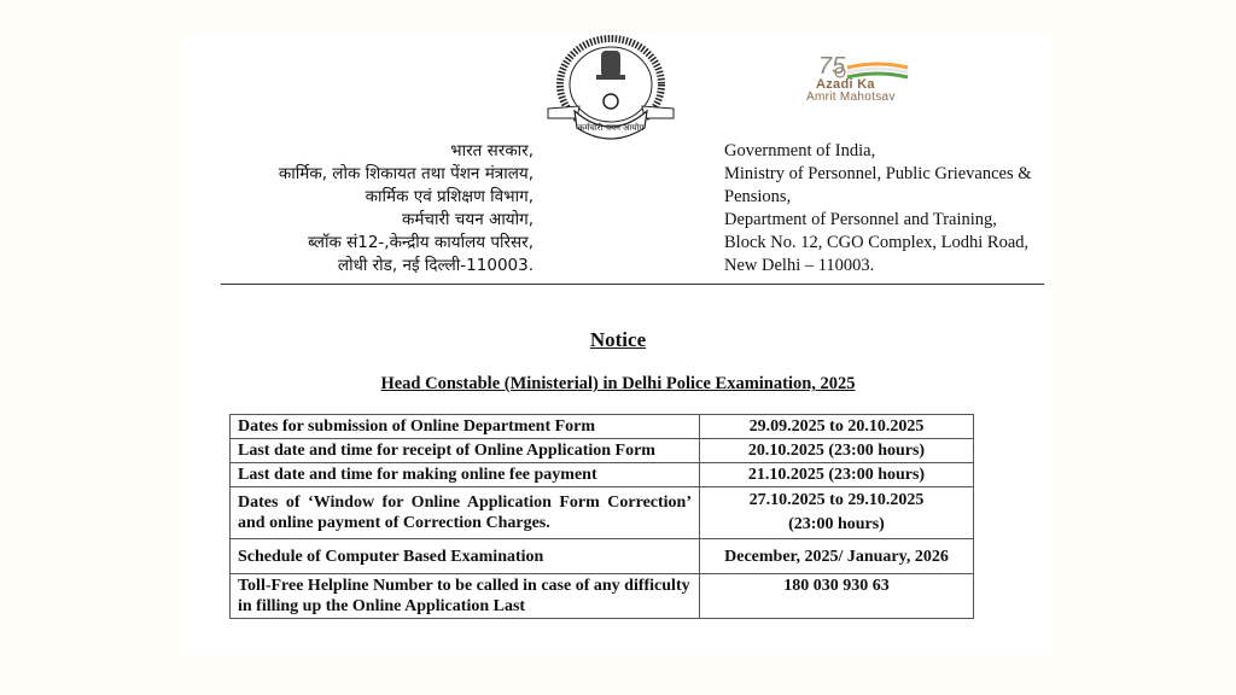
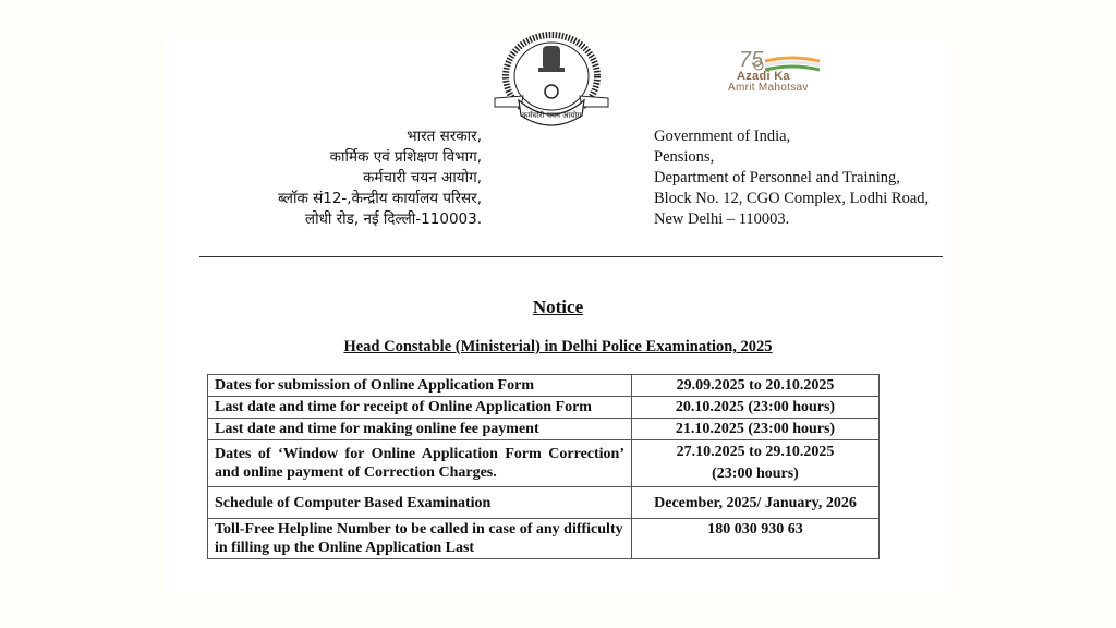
  कर्मचारी चयन आयोग
  75
  Azadi Ka
  Amrit Mahotsav
  भारत सरकार,
- कार्मिक, लोक शिकायत तथा पेंशन मंत्रालय,
  कार्मिक एवं प्रशिक्षण विभाग,
  कर्मचारी चयन आयोग,
  ब्लॉक सं12-,केन्द्रीय कार्यालय परिसर,
  लोधी रोड, नई दिल्ली-110003.
  Government of India,
- Ministry of Personnel, Public Grievances &
  Pensions,
  Department of Personnel and Training,
  Block No. 12, CGO Complex, Lodhi Road,
  New Delhi – 110003.
  Notice
  Head Constable (Ministerial) in Delhi Police Examination, 2025
- Dates for submission of Online Department Form	29.09.2025 to 20.10.2025
+ Dates for submission of Online Application Form	29.09.2025 to 20.10.2025
  Last date and time for receipt of Online Application Form	20.10.2025 (23:00 hours)
  Last date and time for making online fee payment	21.10.2025 (23:00 hours)
  Dates of ‘Window for Online Application Form Correction’ and online payment of Correction Charges.	27.10.2025 to 29.10.2025 (23:00 hours)
  Schedule of Computer Based Examination	December, 2025/ January, 2026
  Toll-Free Helpline Number to be called in case of any difficulty in filling up the Online Application Last	180 030 930 63
